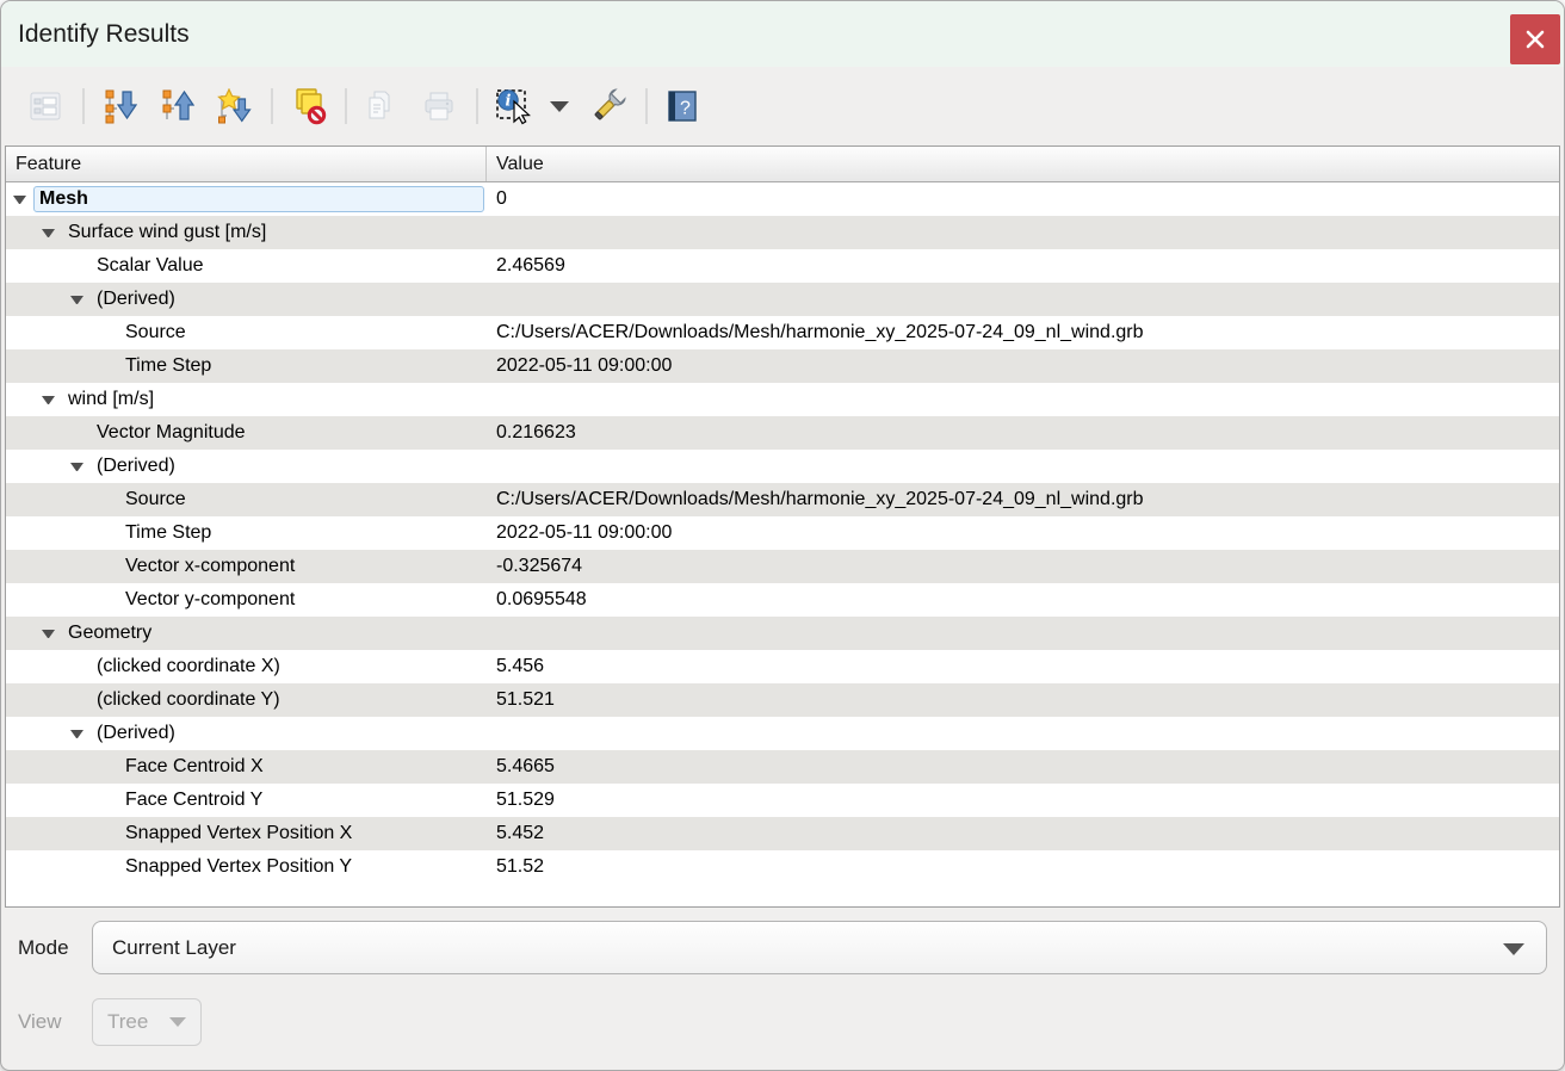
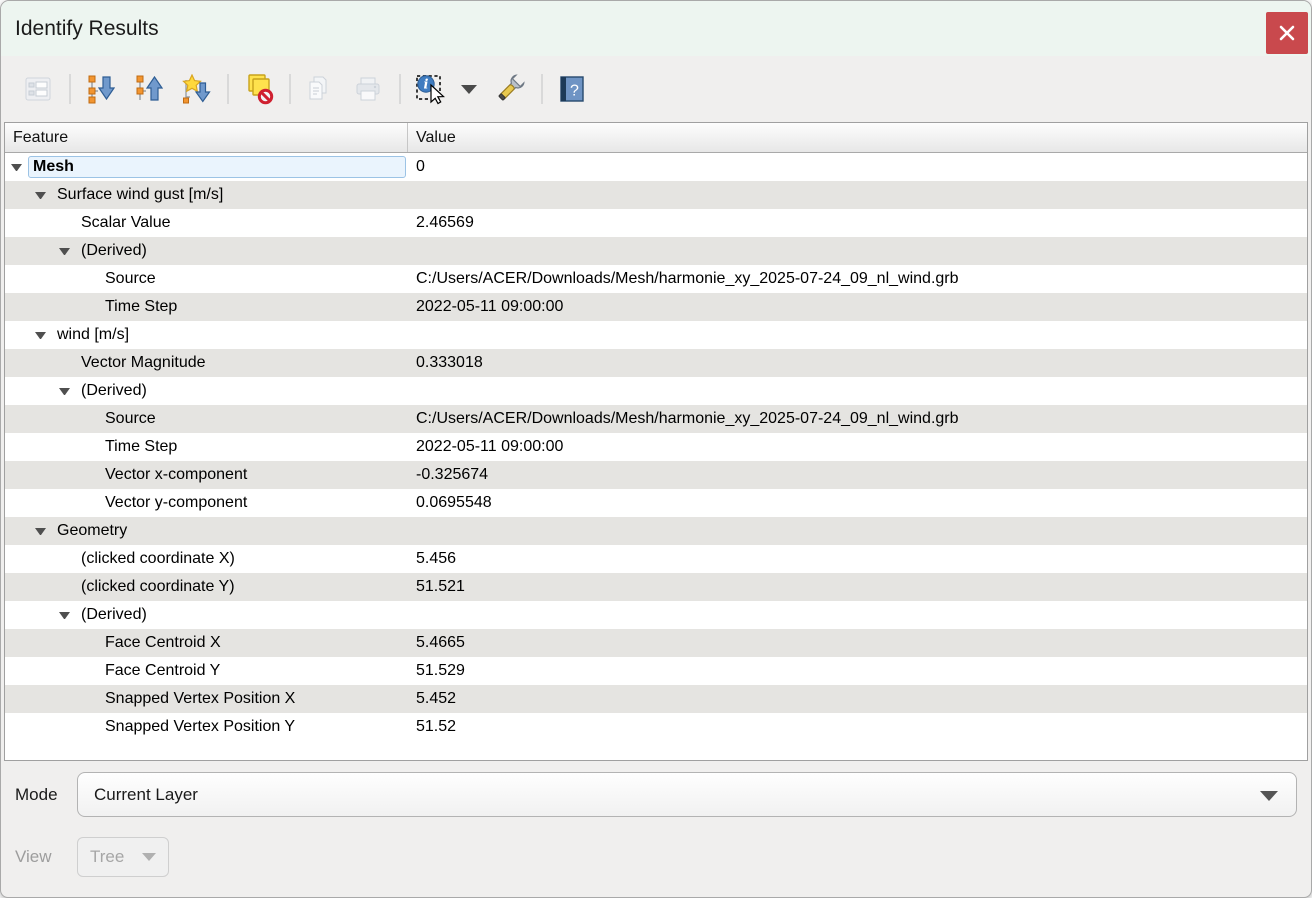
  Identify Results
  i
  ?
  Feature
  Value
  Mesh
  0
  Surface wind gust [m/s]
  Scalar Value
  2.46569
  (Derived)
  Source
  C:/Users/ACER/Downloads/Mesh/harmonie_xy_2025-07-24_09_nl_wind.grb
  Time Step
  2022-05-11 09:00:00
  wind [m/s]
  Vector Magnitude
- 0.216623
+ 0.333018
  (Derived)
  Source
  C:/Users/ACER/Downloads/Mesh/harmonie_xy_2025-07-24_09_nl_wind.grb
  Time Step
  2022-05-11 09:00:00
  Vector x-component
  -0.325674
  Vector y-component
  0.0695548
  Geometry
  (clicked coordinate X)
  5.456
  (clicked coordinate Y)
  51.521
  (Derived)
  Face Centroid X
  5.4665
  Face Centroid Y
  51.529
  Snapped Vertex Position X
  5.452
  Snapped Vertex Position Y
  51.52
  Mode
  Current Layer
  View
  Tree
